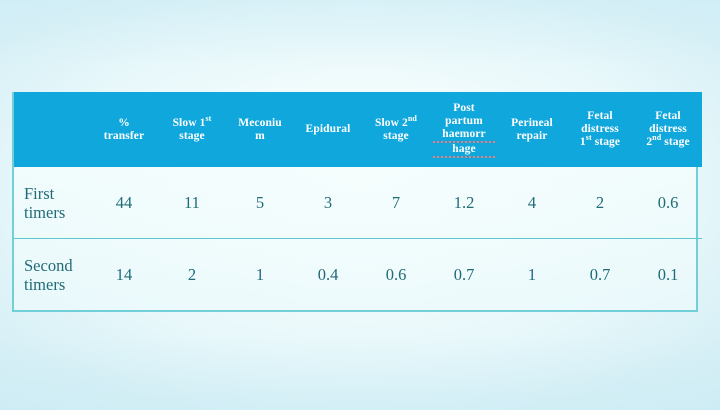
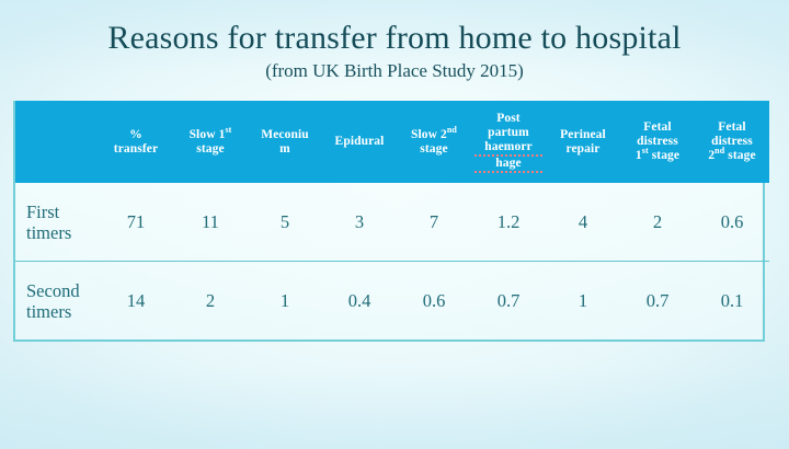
+ Reasons for transfer from home to hospital
+ (from UK Birth Place Study 2015)
  	% transfer	Slow 1st stage	Meconiu m	Epidural	Slow 2nd stage	Post partum haemorr hage	Perineal repair	Fetal distress 1st stage	Fetal distress 2nd stage
- First timers	44	11	5	3	7	1.2	4	2	0.6
+ First timers	71	11	5	3	7	1.2	4	2	0.6
  Second timers	14	2	1	0.4	0.6	0.7	1	0.7	0.1
